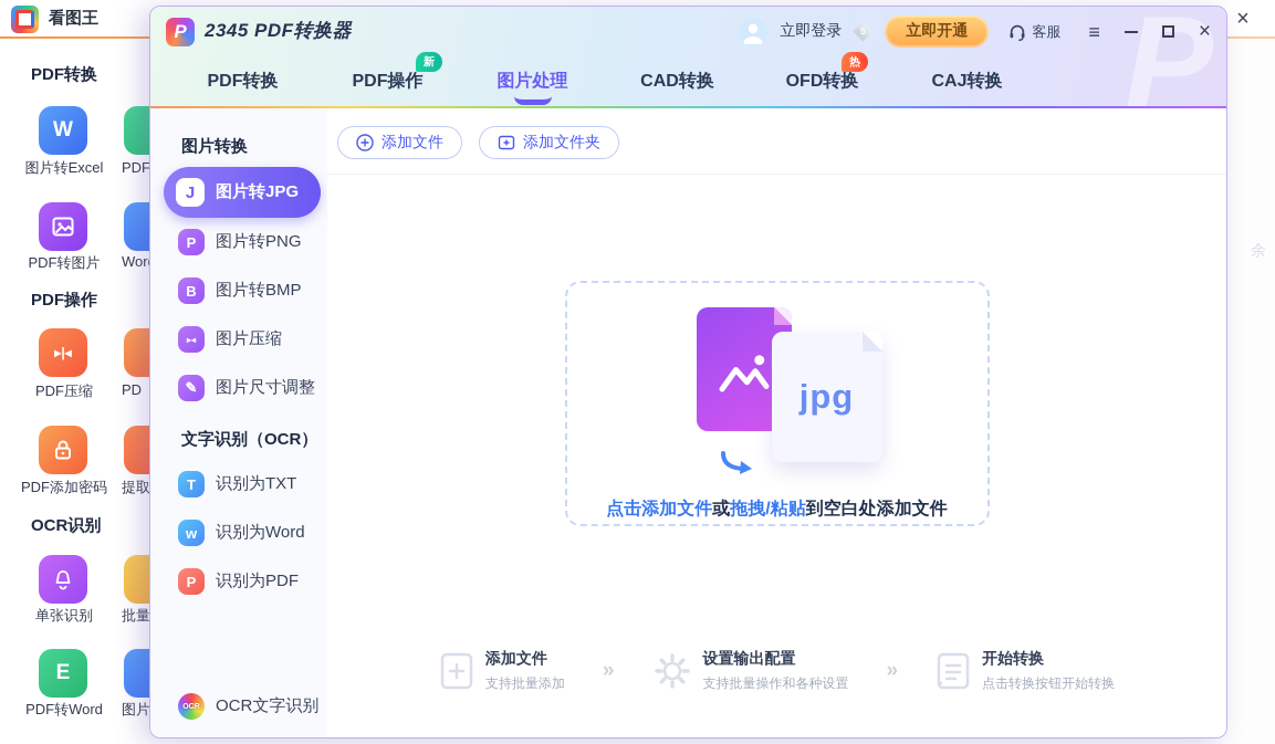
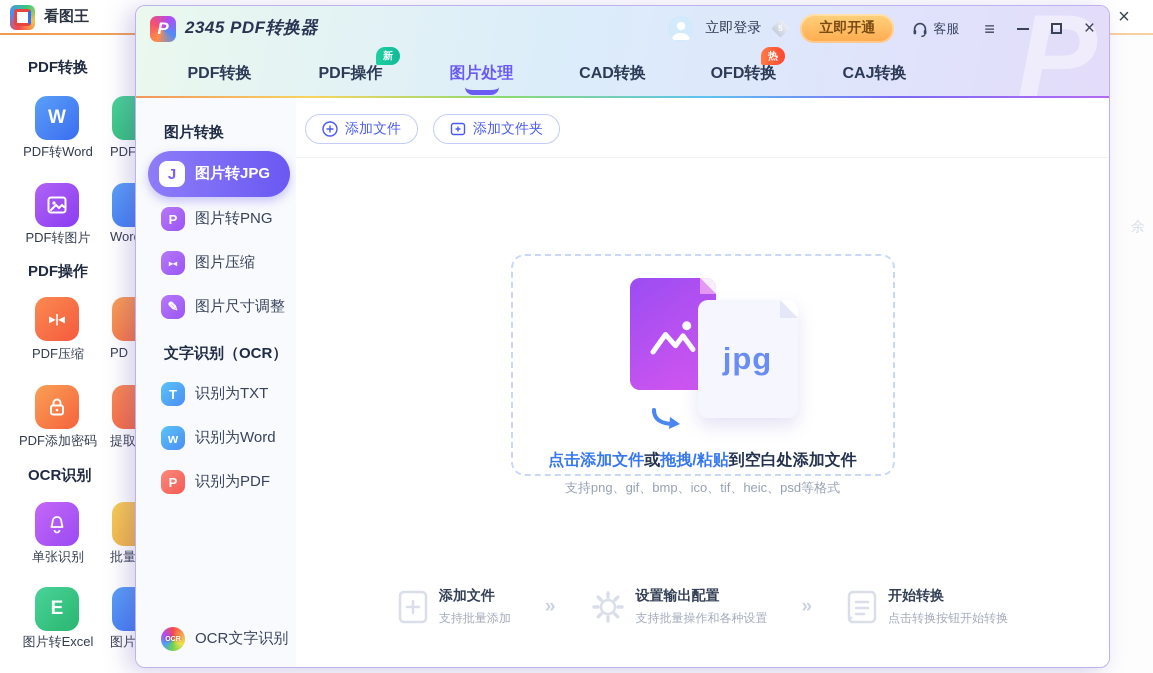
  看图王
  ×
  余
  PDF转换
  W
- 图片转Excel
+ PDF转Word
  PDF
  PDF转图片
  Wor
  PDF操作
  ▸|◂
  PDF压缩
  PD
  PDF添加密码
  提取
  OCR识别
  单张识别
  批量
  E
- PDF转Word
+ 图片转Excel
  P
  P
  2345 PDF转换器
  立即登录
  立即开通
  客服
  ≡
  ×
  PDF转换
  PDF操作
  新
  图片处理
  CAD转换
  OFD转换
  热
  CAJ转换
  图片转换
  J
  图片转JPG
  P
  图片转PNG
- B
- 图片转BMP
  ▸◂
  图片压缩
  ✎
  图片尺寸调整
  文字识别（OCR）
  T
  识别为TXT
  w
  识别为Word
  P
  识别为PDF
  OCR文字识别
  添加文件
  添加文件夹
  jpg
  点击添加文件或拖拽/粘贴到空白处添加文件
+ 支持png、gif、bmp、ico、tif、heic、psd等格式
  添加文件
  支持批量添加
  »
  设置输出配置
  支持批量操作和各种设置
  »
  开始转换
  点击转换按钮开始转换
